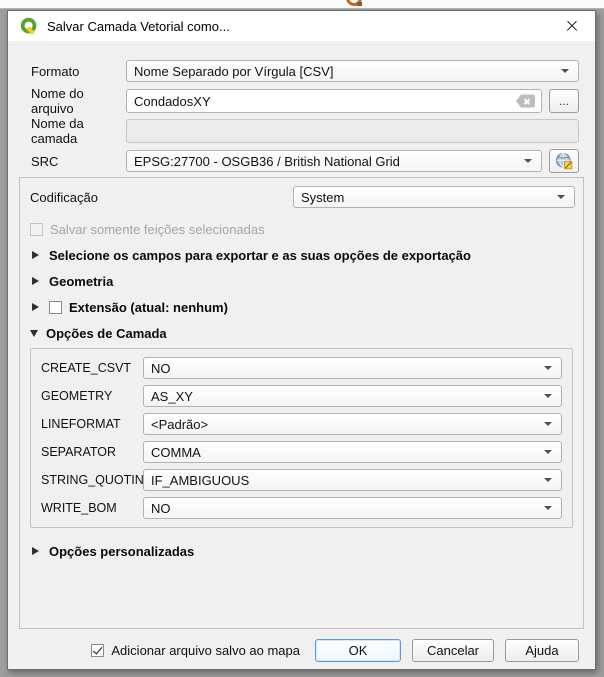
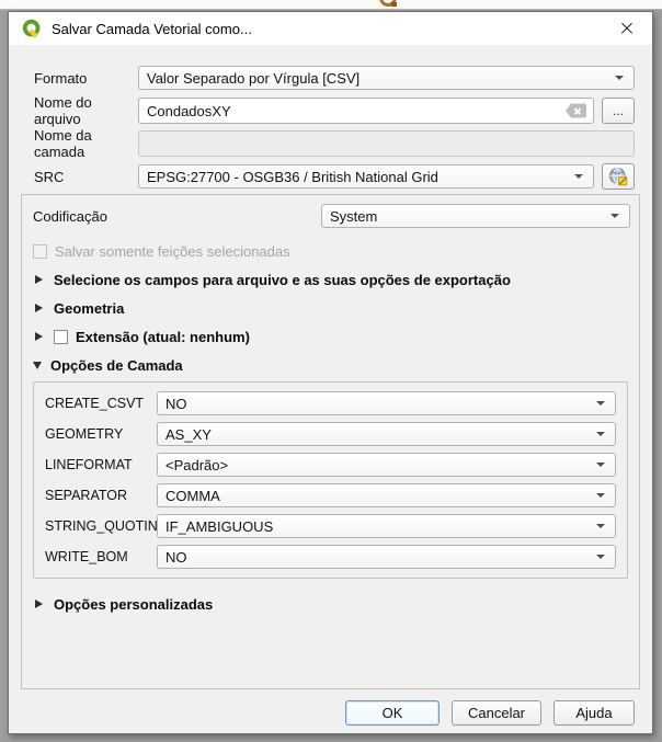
  Salvar Camada Vetorial como...
  Formato
- Nome Separado por Vírgula [CSV]
+ Valor Separado por Vírgula [CSV]
  Nome do arquivo
  CondadosXY
  ...
  Nome da camada
  SRC
  EPSG:27700 - OSGB36 / British National Grid
  Codificação
  System
  Salvar somente feições selecionadas
- Selecione os campos para exportar e as suas opções de exportação
+ Selecione os campos para arquivo e as suas opções de exportação
  Geometria
  Extensão (atual: nenhum)
  Opções de Camada
  CREATE_CSVT
  NO
  GEOMETRY
  AS_XY
  LINEFORMAT
  <Padrão>
  SEPARATOR
  COMMA
  STRING_QUOTIN
  IF_AMBIGUOUS
  WRITE_BOM
  NO
  Opções personalizadas
- Adicionar arquivo salvo ao mapa
  OK
  Cancelar
  Ajuda
